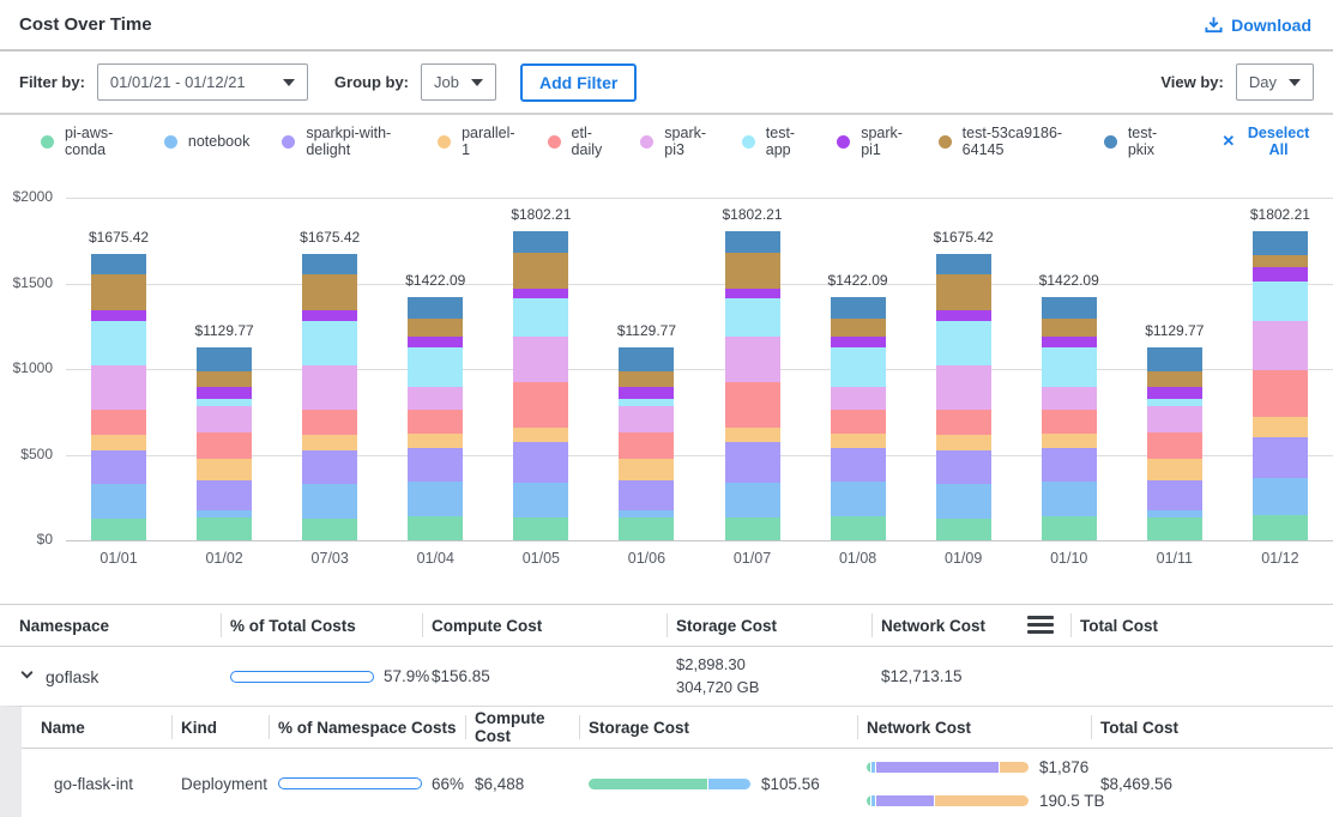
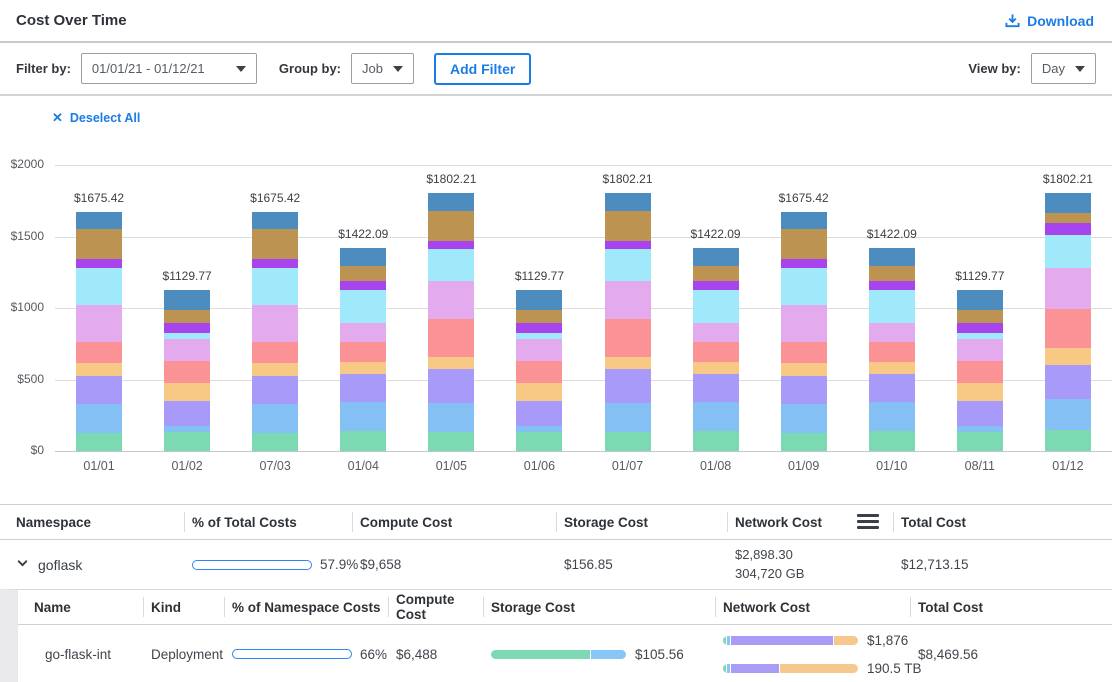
  Cost Over Time
  Download
  Filter by:
  01/01/21 - 01/12/21
  Group by:
  Job
  Add Filter
  View by:
  Day
- pi-aws-conda
- notebook
- sparkpi-with-delight
- parallel-1
- etl-daily
- spark-pi3
- test-app
- spark-pi1
- test-53ca9186-64145
- test-pkix
  ✕
  Deselect All
  $2000
  $1500
  $1000
  $500
  $0
  $1675.42
  $1129.77
  $1675.42
  $1422.09
  $1802.21
  $1129.77
  $1802.21
  $1422.09
  $1675.42
  $1422.09
  $1129.77
  $1802.21
  01/01
  01/02
  07/03
  01/04
  01/05
  01/06
  01/07
  01/08
  01/09
  01/10
- 01/11
+ 08/11
  01/12
  Namespace
  % of Total Costs
  Compute Cost
  Storage Cost
  Network Cost
  Total Cost
  goflask
  57.9%
+ $9,658
  $156.85
  $2,898.30
  304,720 GB
  $12,713.15
  Name
  Kind
  % of Namespace Costs
  Compute Cost
  Storage Cost
  Network Cost
  Total Cost
  go-flask-int
  Deployment
  66%
  $6,488
  $105.56
  $1,876
  190.5 TB
  $8,469.56
